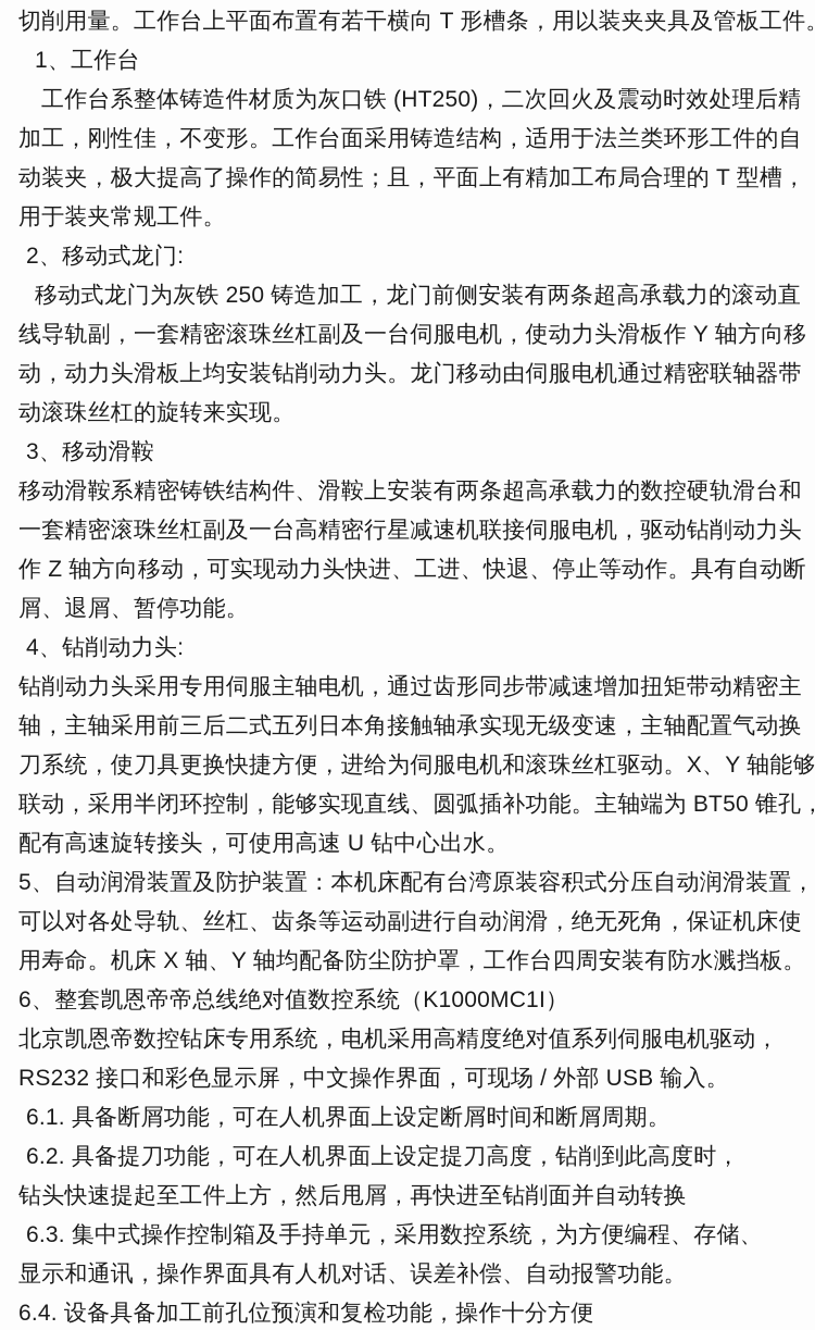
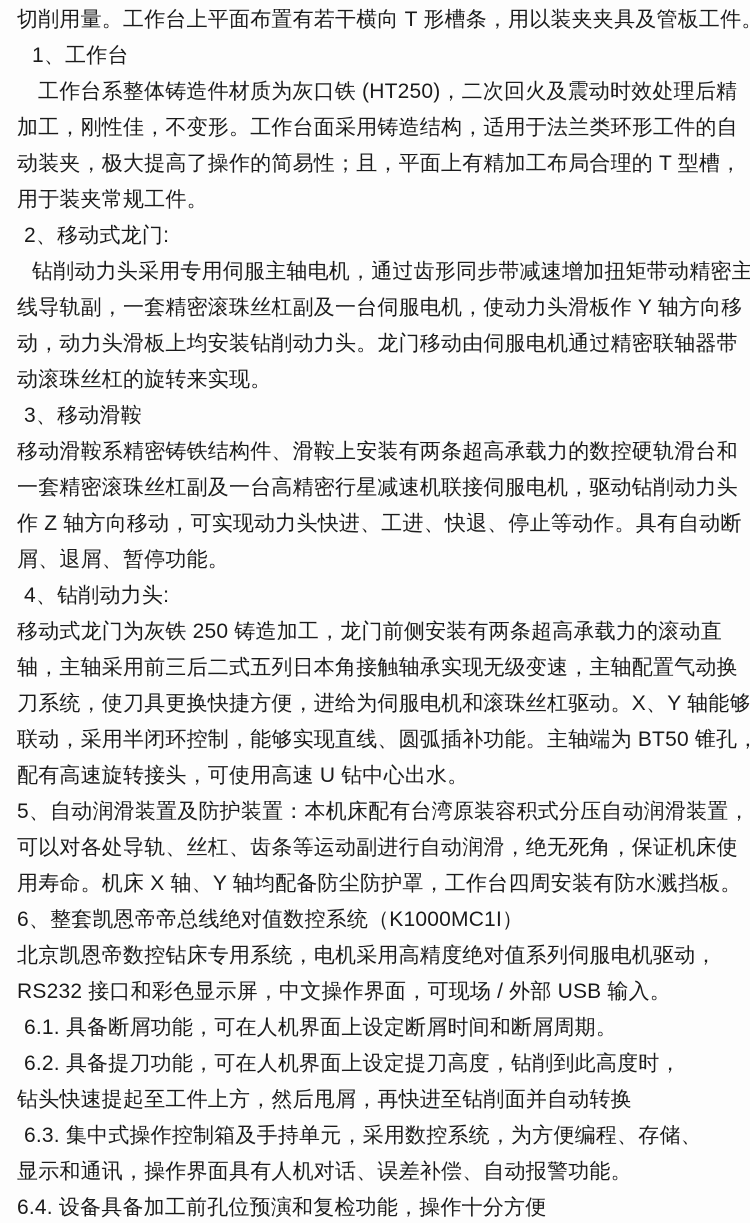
  切削用量。工作台上平面布置有若干横向 T 形槽条，用以装夹夹具及管板工件
  1、工作台
  工作台系整体铸造件材质为灰口铁 (HT250)，二次回火及震动时效处理后精
  加工，刚性佳，不变形。工作台面采用铸造结构，适用于法兰类环形工件的自
  动装夹，极大提高了操作的简易性；且，平面上有精加工布局合理的 T 型槽，
  用于装夹常规工件。
  2、移动式龙门:
- 移动式龙门为灰铁 250 铸造加工，龙门前侧安装有两条超高承载力的滚动直
+ 钻削动力头采用专用伺服主轴电机，通过齿形同步带减速增加扭矩带动精密主
  线导轨副，一套精密滚珠丝杠副及一台伺服电机，使动力头滑板作 Y 轴方向移
  动，动力头滑板上均安装钻削动力头。龙门移动由伺服电机通过精密联轴器带
  动滚珠丝杠的旋转来实现。
  3、移动滑鞍
  移动滑鞍系精密铸铁结构件、滑鞍上安装有两条超高承载力的数控硬轨滑台和
  一套精密滚珠丝杠副及一台高精密行星减速机联接伺服电机，驱动钻削动力头
  作 Z 轴方向移动，可实现动力头快进、工进、快退、停止等动作。具有自动断
  屑、退屑、暂停功能。
  4、钻削动力头:
- 钻削动力头采用专用伺服主轴电机，通过齿形同步带减速增加扭矩带动精密主
+ 移动式龙门为灰铁 250 铸造加工，龙门前侧安装有两条超高承载力的滚动直
  轴，主轴采用前三后二式五列日本角接触轴承实现无级变速，主轴配置气动换
  刀系统，使刀具更换快捷方便，进给为伺服电机和滚珠丝杠驱动。X、Y 轴能够
  联动，采用半闭环控制，能够实现直线、圆弧插补功能。主轴端为 BT50 锥孔，
  配有高速旋转接头，可使用高速 U 钻中心出水。
  5、自动润滑装置及防护装置：本机床配有台湾原装容积式分压自动润滑装置，
  可以对各处导轨、丝杠、齿条等运动副进行自动润滑，绝无死角，保证机床使
  用寿命。机床 X 轴、Y 轴均配备防尘防护罩，工作台四周安装有防水溅挡板。
  6、整套凯恩帝帝总线绝对值数控系统（K1000MC1I）
  北京凯恩帝数控钻床专用系统，电机采用高精度绝对值系列伺服电机驱动，
  RS232 接口和彩色显示屏，中文操作界面，可现场 / 外部 USB 输入。
  6.1. 具备断屑功能，可在人机界面上设定断屑时间和断屑周期。
  6.2. 具备提刀功能，可在人机界面上设定提刀高度，钻削到此高度时，
  钻头快速提起至工件上方，然后甩屑，再快进至钻削面并自动转换
  6.3. 集中式操作控制箱及手持单元，采用数控系统，为方便编程、存储、
  显示和通讯，操作界面具有人机对话、误差补偿、自动报警功能。
  6.4. 设备具备加工前孔位预演和复检功能，操作十分方便
